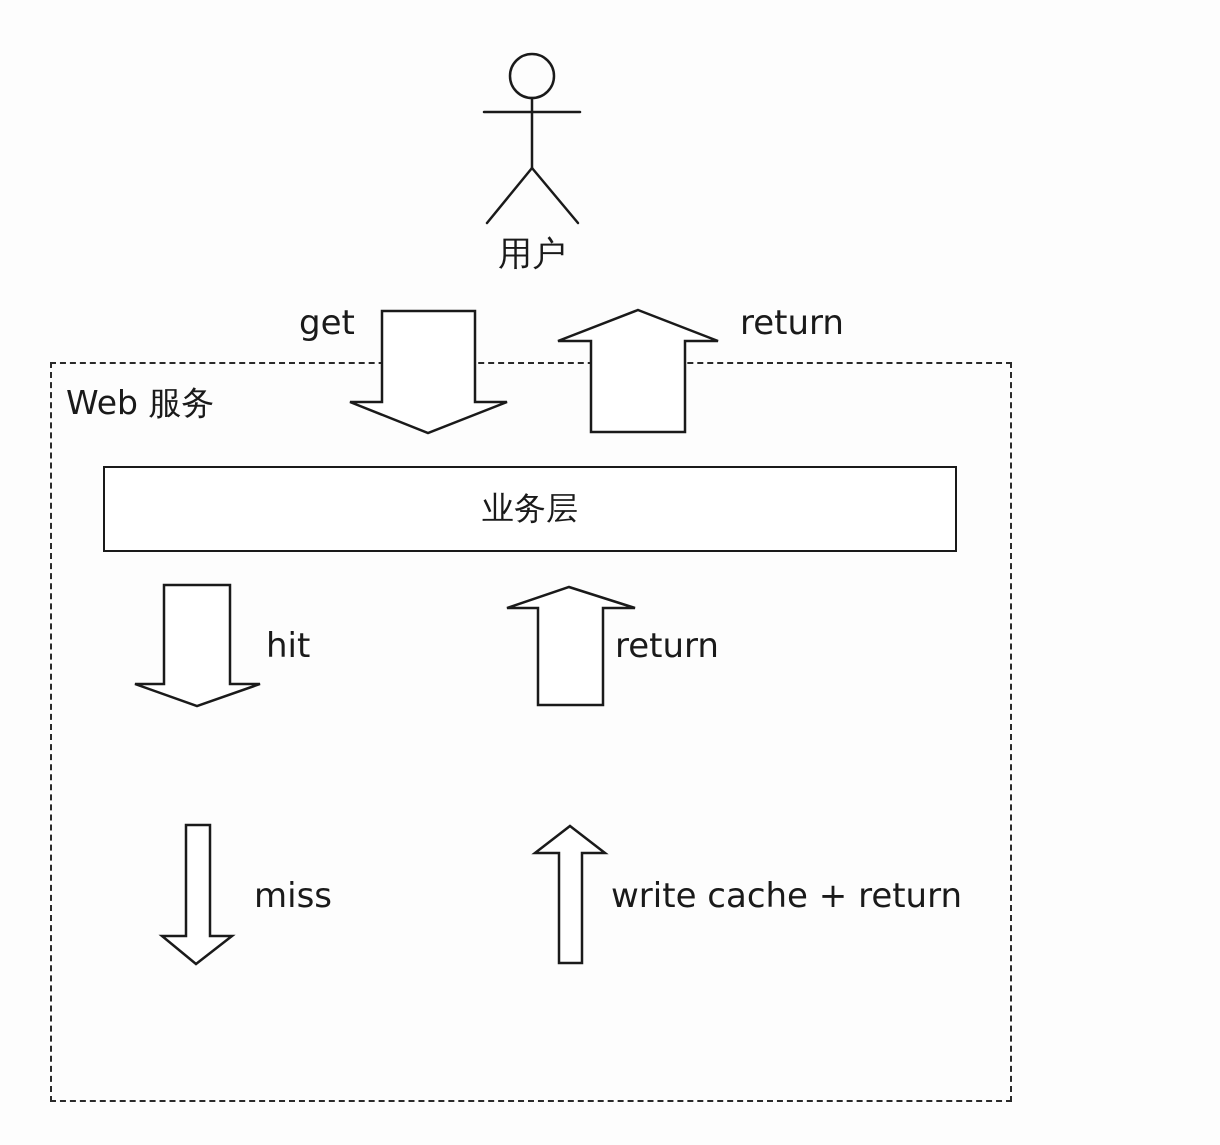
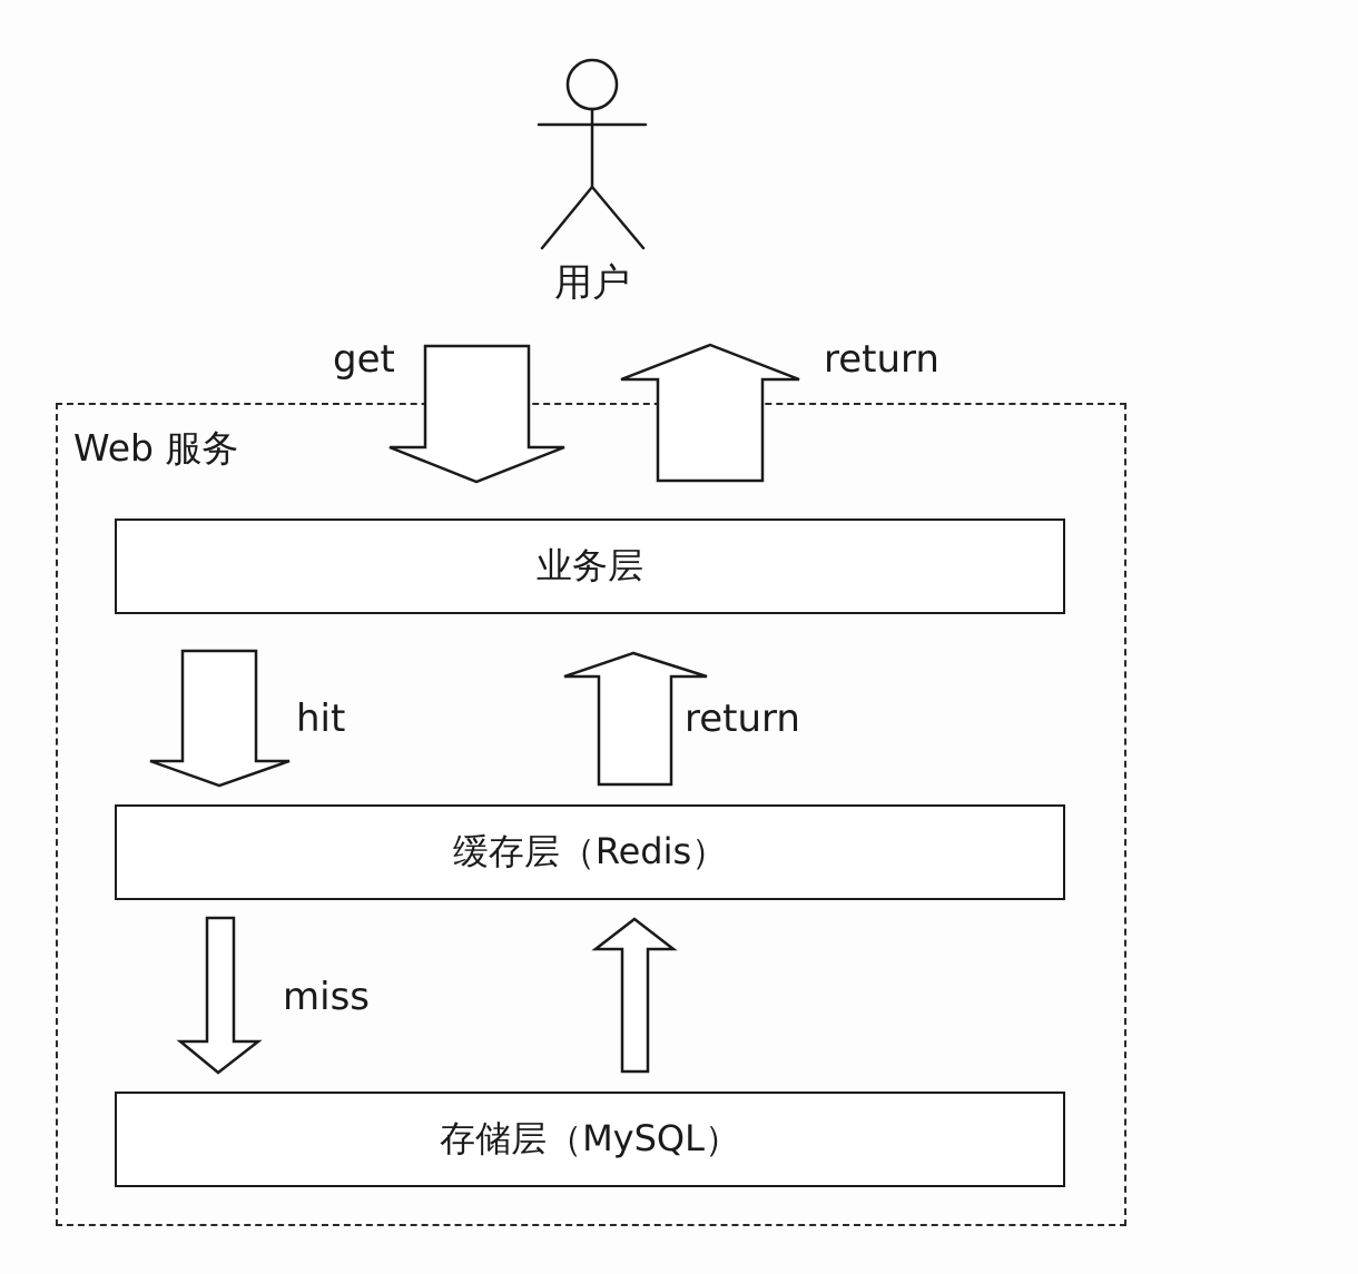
  用户
  get
  return
  Web 服务
  hit
  return
  miss
- write cache + return
  业务层
+ 缓存层（Redis）
+ 存储层（MySQL）
